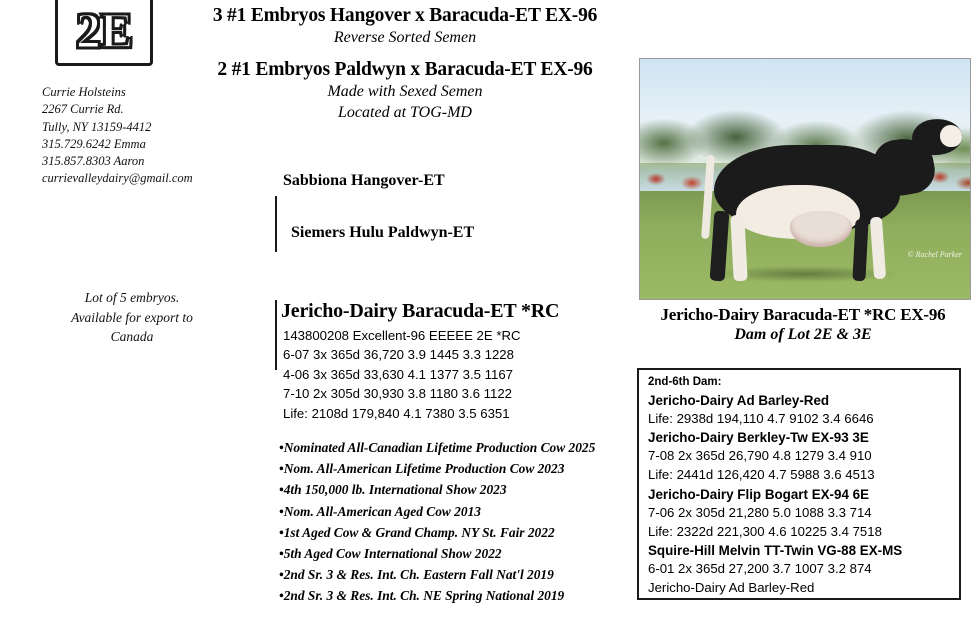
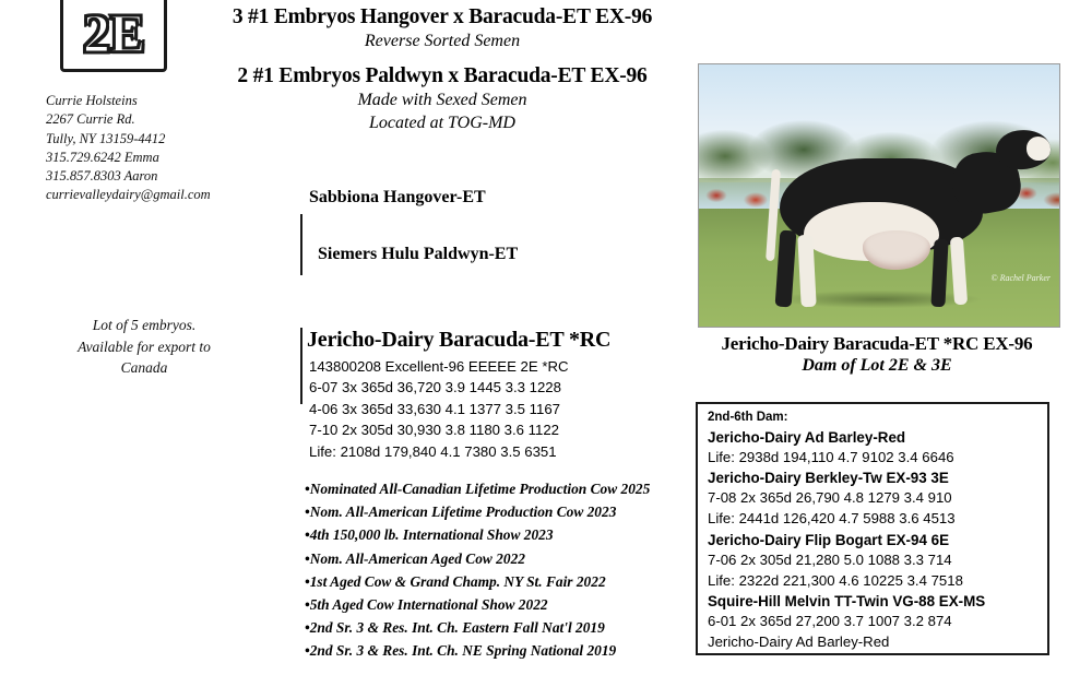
  2E
  Currie Holsteins
  2267 Currie Rd.
  Tully, NY 13159-4412
  315.729.6242 Emma
  315.857.8303 Aaron
  currievalleydairy@gmail.com
  Lot of 5 embryos.
  Available for export to
  Canada
  3 #1 Embryos Hangover x Baracuda-ET EX-96
  Reverse Sorted Semen
  2 #1 Embryos Paldwyn x Baracuda-ET EX-96
  Made with Sexed Semen
  Located at TOG-MD
  Sabbiona Hangover-ET
  Siemers Hulu Paldwyn-ET
  Jericho-Dairy Baracuda-ET *RC
  143800208 Excellent-96 EEEEE 2E *RC
  6-07 3x 365d 36,720 3.9 1445 3.3 1228
  4-06 3x 365d 33,630 4.1 1377 3.5 1167
  7-10 2x 305d 30,930 3.8 1180 3.6 1122
  Life: 2108d 179,840 4.1 7380 3.5 6351
  •Nominated All-Canadian Lifetime Production Cow 2025
  •Nom. All-American Lifetime Production Cow 2023
  •4th 150,000 lb. International Show 2023
- •Nom. All-American Aged Cow 2013
+ •Nom. All-American Aged Cow 2022
  •1st Aged Cow & Grand Champ. NY St. Fair 2022
  •5th Aged Cow International Show 2022
  •2nd Sr. 3 & Res. Int. Ch. Eastern Fall Nat'l 2019
  •2nd Sr. 3 & Res. Int. Ch. NE Spring National 2019
  © Rachel Parker
  Jericho-Dairy Baracuda-ET *RC EX-96
  Dam of Lot 2E & 3E
  2nd-6th Dam:
  Jericho-Dairy Ad Barley-Red
  Life: 2938d 194,110 4.7 9102 3.4 6646
  Jericho-Dairy Berkley-Tw EX-93 3E
  7-08 2x 365d 26,790 4.8 1279 3.4 910
  Life: 2441d 126,420 4.7 5988 3.6 4513
  Jericho-Dairy Flip Bogart EX-94 6E
  7-06 2x 305d 21,280 5.0 1088 3.3 714
  Life: 2322d 221,300 4.6 10225 3.4 7518
  Squire-Hill Melvin TT-Twin VG-88 EX-MS
  6-01 2x 365d 27,200 3.7 1007 3.2 874
  Jericho-Dairy Ad Barley-Red
